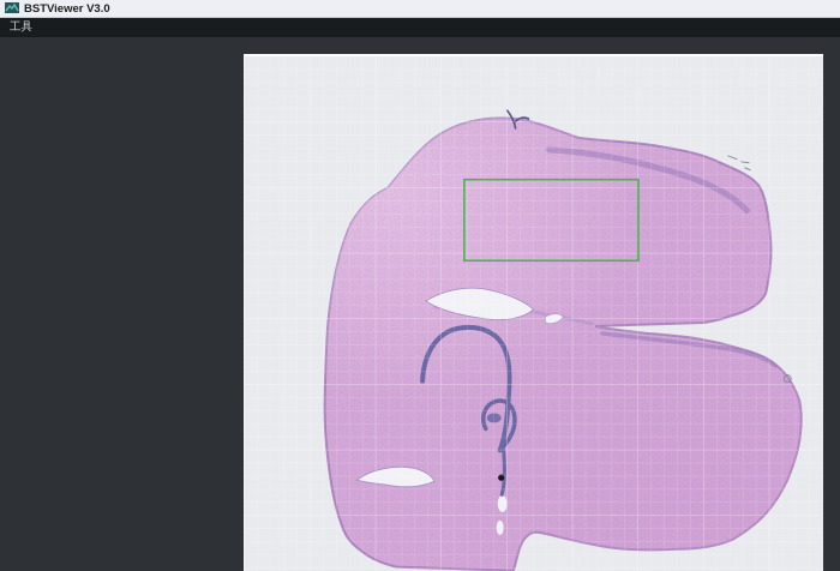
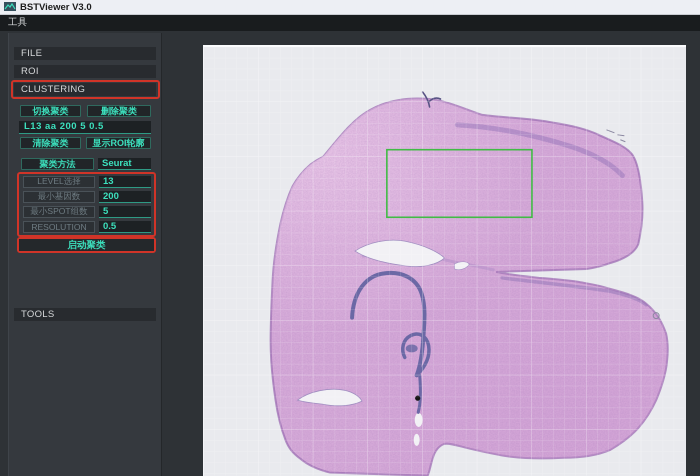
  BSTViewer V3.0
  工具
+ FILE
+ ROI
+ CLUSTERING
+ 切换聚类
+ 删除聚类
+ L13 aa 200 5 0.5
+ 清除聚类
+ 显示ROI轮廓
+ 聚类方法
+ Seurat
+ LEVEL选择
+ 13
+ 最小基因数
+ 200
+ 最小SPOT组数
+ 5
+ RESOLUTION
+ 0.5
+ 启动聚类
+ TOOLS
